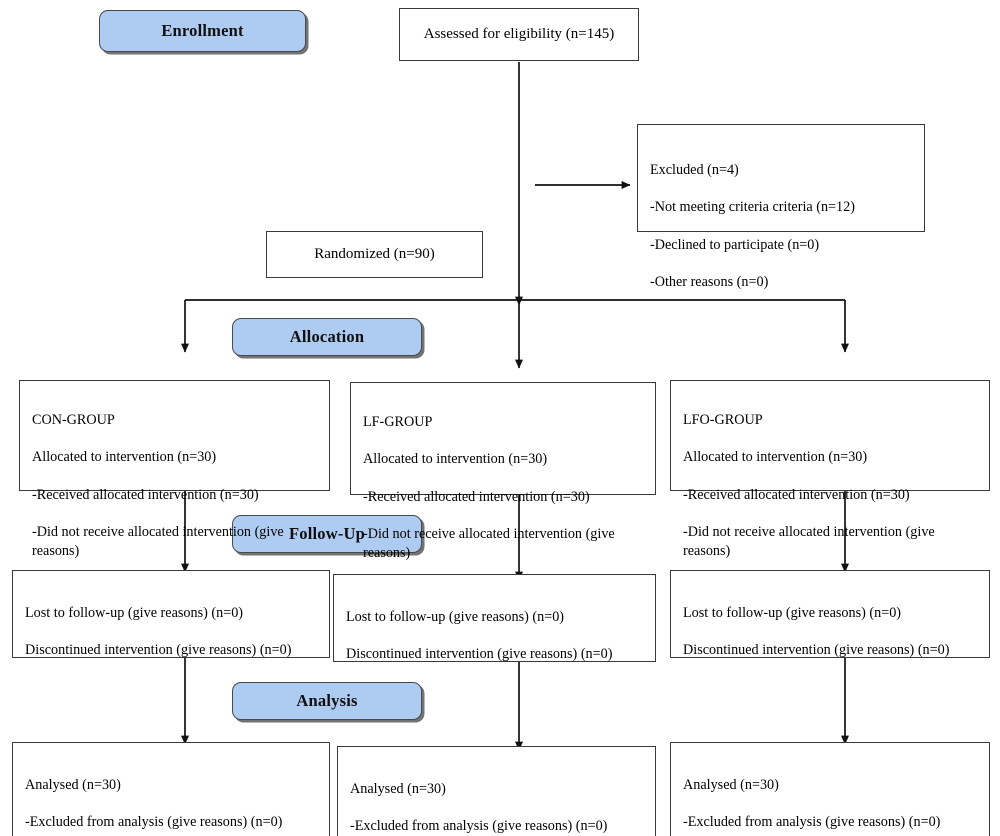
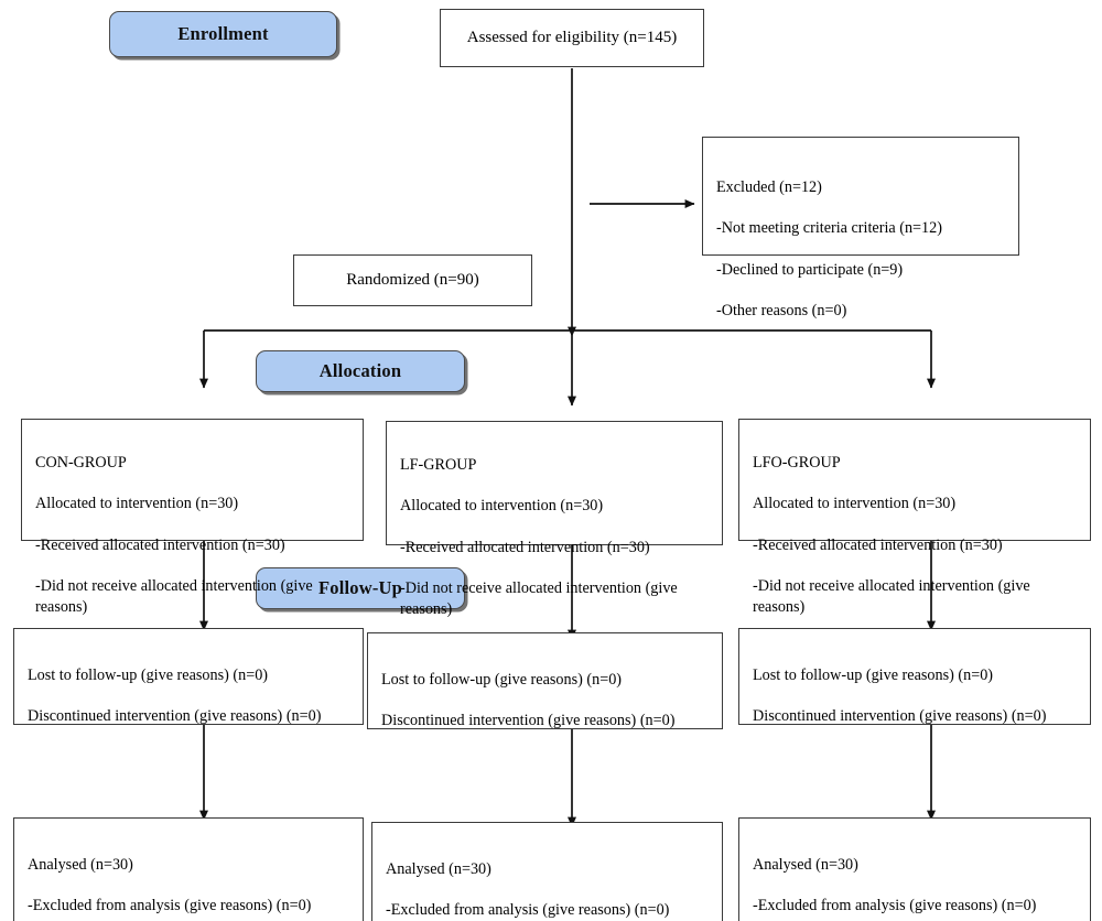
  Enrollment
  Allocation
  Follow-Up
- Analysis
  Assessed for eligibility (n=145)
- Excluded (n=4)
+ Excluded (n=12)
  -Not meeting criteria criteria (n=12)
- -Declined to participate (n=0)
+ -Declined to participate (n=9)
  -Other reasons (n=0)
  Randomized (n=90)
  CON-GROUP
  Allocated to intervention (n=30)
  -Received allocated intervention (n=30)
  -Did not receive allocated intervention (give reasons)
  LF-GROUP
  Allocated to intervention (n=30)
  -Received allocated intervention (n=30)
  -Did not receive allocated intervention (give reasons)
  LFO-GROUP
  Allocated to intervention (n=30)
  -Received allocated intervention (n=30)
  -Did not receive allocated intervention (give reasons)
  Lost to follow-up (give reasons) (n=0)
  Discontinued intervention (give reasons) (n=0)
  Lost to follow-up (give reasons) (n=0)
  Discontinued intervention (give reasons) (n=0)
  Lost to follow-up (give reasons) (n=0)
  Discontinued intervention (give reasons) (n=0)
  Analysed (n=30)
  -Excluded from analysis (give reasons) (n=0)
  Analysed (n=30)
  -Excluded from analysis (give reasons) (n=0)
  Analysed (n=30)
  -Excluded from analysis (give reasons) (n=0)
